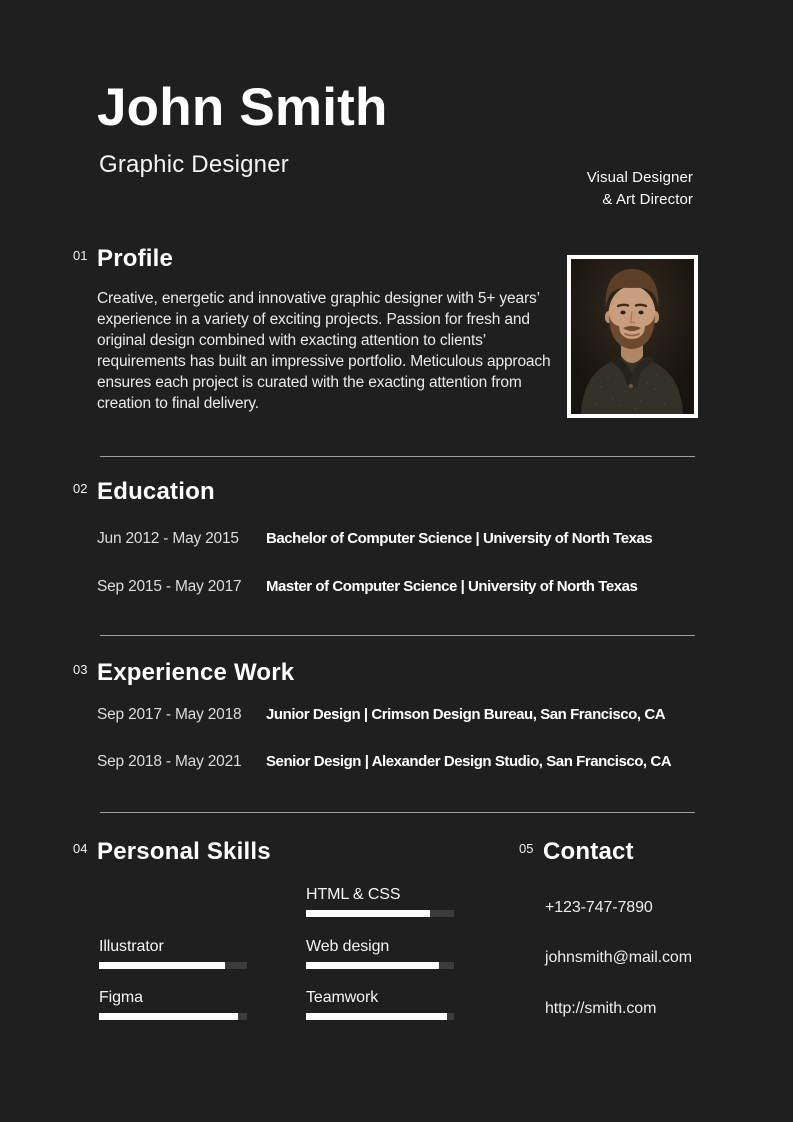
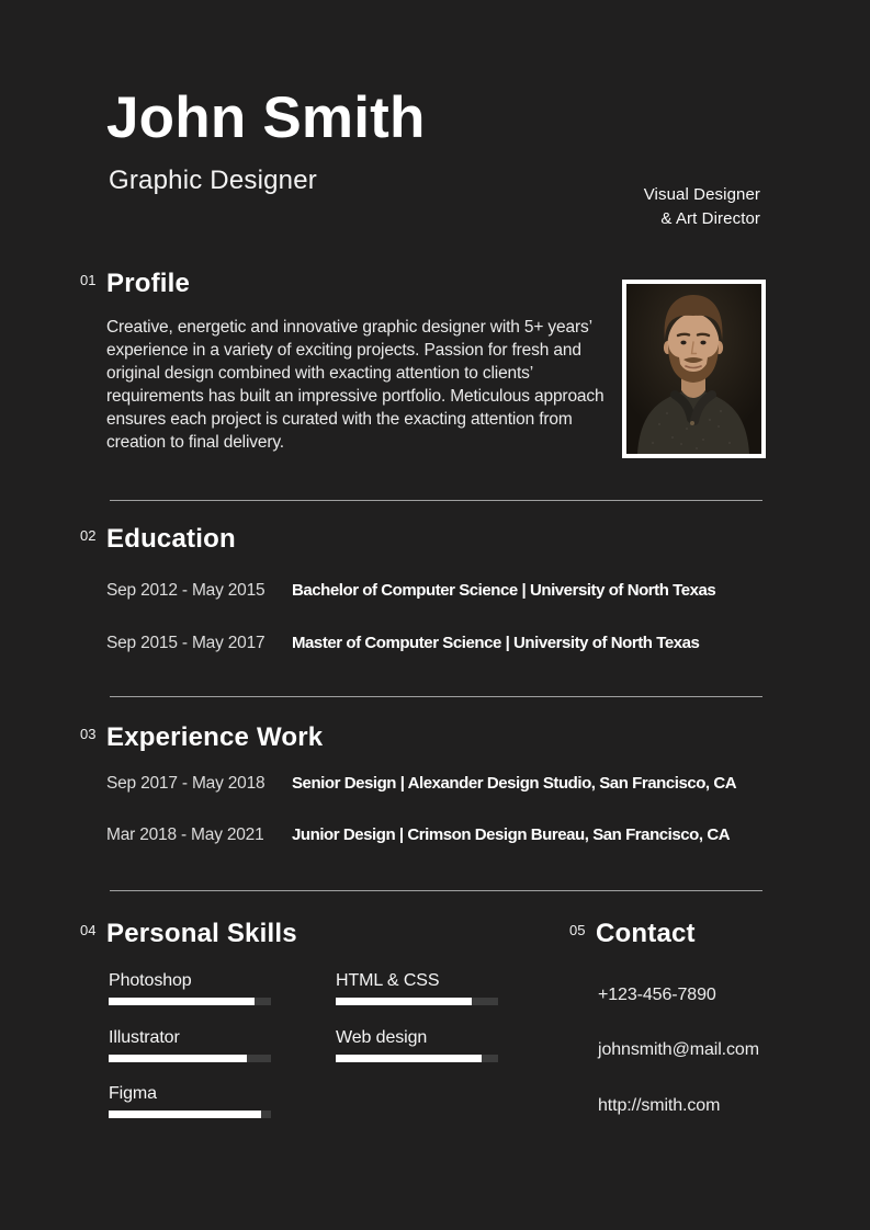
  John Smith
  Graphic Designer
  Visual Designer
  & Art Director
  01
  Profile
  Creative, energetic and innovative graphic designer with 5+ years’ experience in a variety of exciting projects. Passion for fresh and original design combined with exacting attention to clients’ requirements has built an impressive portfolio. Meticulous approach ensures each project is curated with the exacting attention from creation to final delivery.
  02
  Education
- Jun 2012 - May 2015
+ Sep 2012 - May 2015
  Bachelor of Computer Science | University of North Texas
  Sep 2015 - May 2017
  Master of Computer Science | University of North Texas
  03
  Experience Work
  Sep 2017 - May 2018
- Junior Design | Crimson Design Bureau, San Francisco, CA
+ Senior Design | Alexander Design Studio, San Francisco, CA
- Sep 2018 - May 2021
+ Mar 2018 - May 2021
- Senior Design | Alexander Design Studio, San Francisco, CA
+ Junior Design | Crimson Design Bureau, San Francisco, CA
  04
  Personal Skills
+ Photoshop
  Illustrator
  Figma
  HTML & CSS
  Web design
- Teamwork
  05
  Contact
- +123-747-7890
+ +123-456-7890
  johnsmith@mail.com
  http://smith.com
